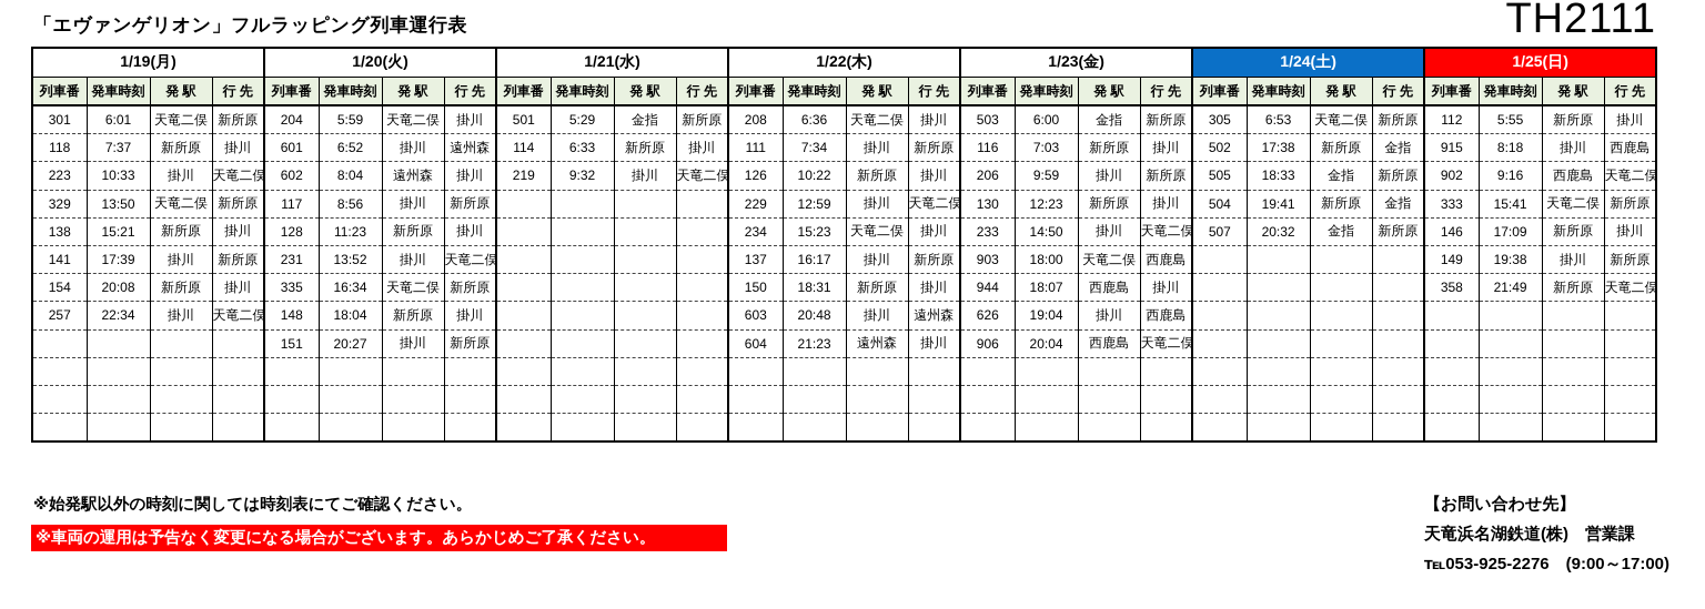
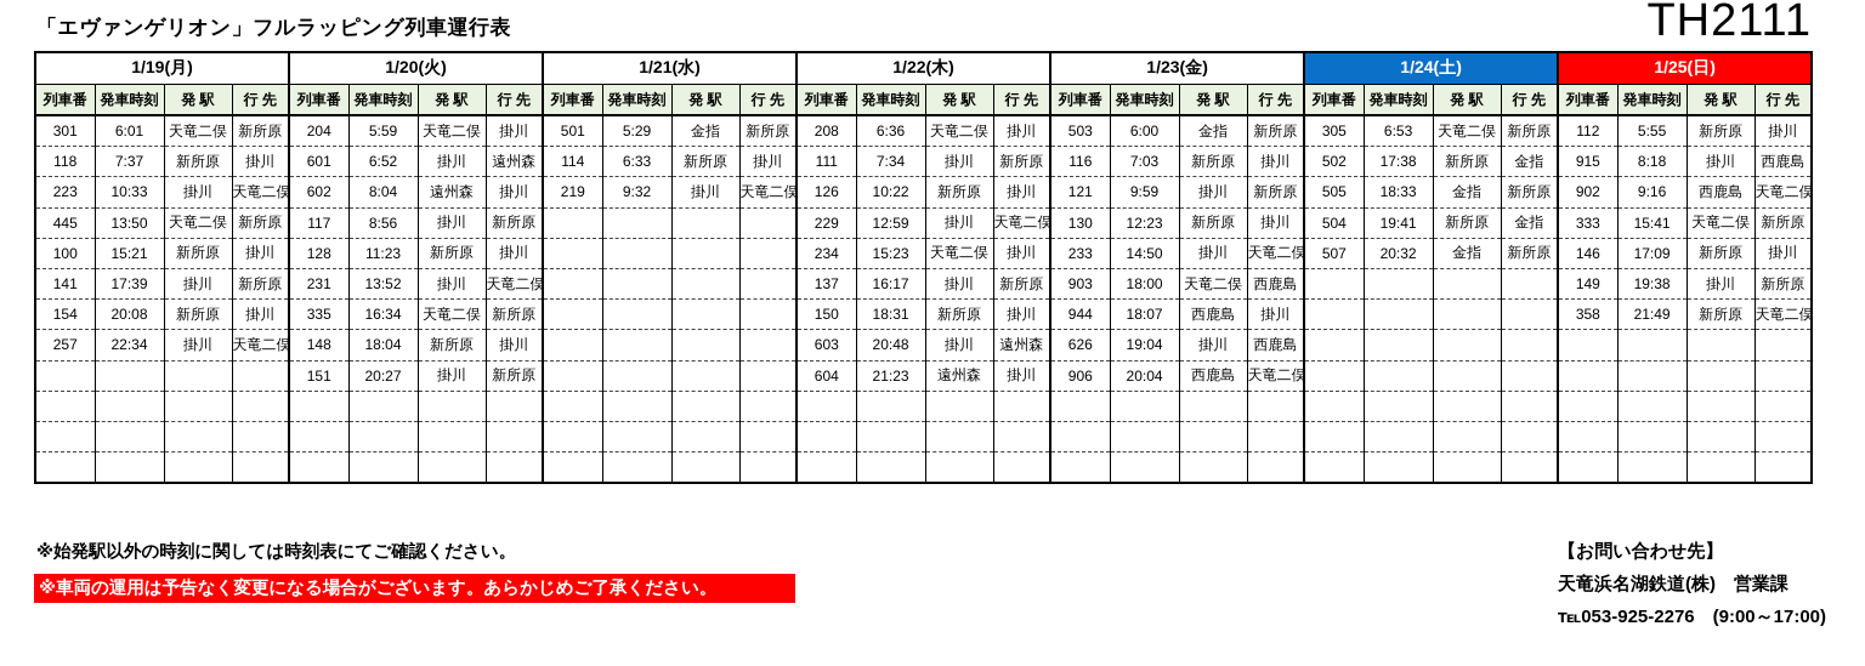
  「エヴァンゲリオン」フルラッピング列車運行表
  TH2111
  1/19(月)	1/20(火)	1/21(水)	1/22(木)	1/23(金)	1/24(土)	1/25(日)
  列車番	発車時刻	発 駅	行 先	列車番	発車時刻	発 駅	行 先	列車番	発車時刻	発 駅	行 先	列車番	発車時刻	発 駅	行 先	列車番	発車時刻	発 駅	行 先	列車番	発車時刻	発 駅	行 先	列車番	発車時刻	発 駅	行 先
  301	6:01	天竜二俣	新所原	204	5:59	天竜二俣	掛川	501	5:29	金指	新所原	208	6:36	天竜二俣	掛川	503	6:00	金指	新所原	305	6:53	天竜二俣	新所原	112	5:55	新所原	掛川
  118	7:37	新所原	掛川	601	6:52	掛川	遠州森	114	6:33	新所原	掛川	111	7:34	掛川	新所原	116	7:03	新所原	掛川	502	17:38	新所原	金指	915	8:18	掛川	西鹿島
- 223	10:33	掛川	天竜二俣	602	8:04	遠州森	掛川	219	9:32	掛川	天竜二俣	126	10:22	新所原	掛川	206	9:59	掛川	新所原	505	18:33	金指	新所原	902	9:16	西鹿島	天竜二俣
+ 223	10:33	掛川	天竜二俣	602	8:04	遠州森	掛川	219	9:32	掛川	天竜二俣	126	10:22	新所原	掛川	121	9:59	掛川	新所原	505	18:33	金指	新所原	902	9:16	西鹿島	天竜二俣
- 329	13:50	天竜二俣	新所原	117	8:56	掛川	新所原					229	12:59	掛川	天竜二俣	130	12:23	新所原	掛川	504	19:41	新所原	金指	333	15:41	天竜二俣	新所原
+ 445	13:50	天竜二俣	新所原	117	8:56	掛川	新所原					229	12:59	掛川	天竜二俣	130	12:23	新所原	掛川	504	19:41	新所原	金指	333	15:41	天竜二俣	新所原
- 138	15:21	新所原	掛川	128	11:23	新所原	掛川					234	15:23	天竜二俣	掛川	233	14:50	掛川	天竜二俣	507	20:32	金指	新所原	146	17:09	新所原	掛川
+ 100	15:21	新所原	掛川	128	11:23	新所原	掛川					234	15:23	天竜二俣	掛川	233	14:50	掛川	天竜二俣	507	20:32	金指	新所原	146	17:09	新所原	掛川
  141	17:39	掛川	新所原	231	13:52	掛川	天竜二俣					137	16:17	掛川	新所原	903	18:00	天竜二俣	西鹿島					149	19:38	掛川	新所原
  154	20:08	新所原	掛川	335	16:34	天竜二俣	新所原					150	18:31	新所原	掛川	944	18:07	西鹿島	掛川					358	21:49	新所原	天竜二俣
  257	22:34	掛川	天竜二俣	148	18:04	新所原	掛川					603	20:48	掛川	遠州森	626	19:04	掛川	西鹿島
  				151	20:27	掛川	新所原					604	21:23	遠州森	掛川	906	20:04	西鹿島	天竜二俣
  ※始発駅以外の時刻に関しては時刻表にてご確認ください。
  ※車両の運用は予告なく変更になる場合がございます。あらかじめご了承ください。
  【お問い合わせ先】
  天竜浜名湖鉄道(株) 営業課
  ℡053-925-2276 (9:00～17:00)
